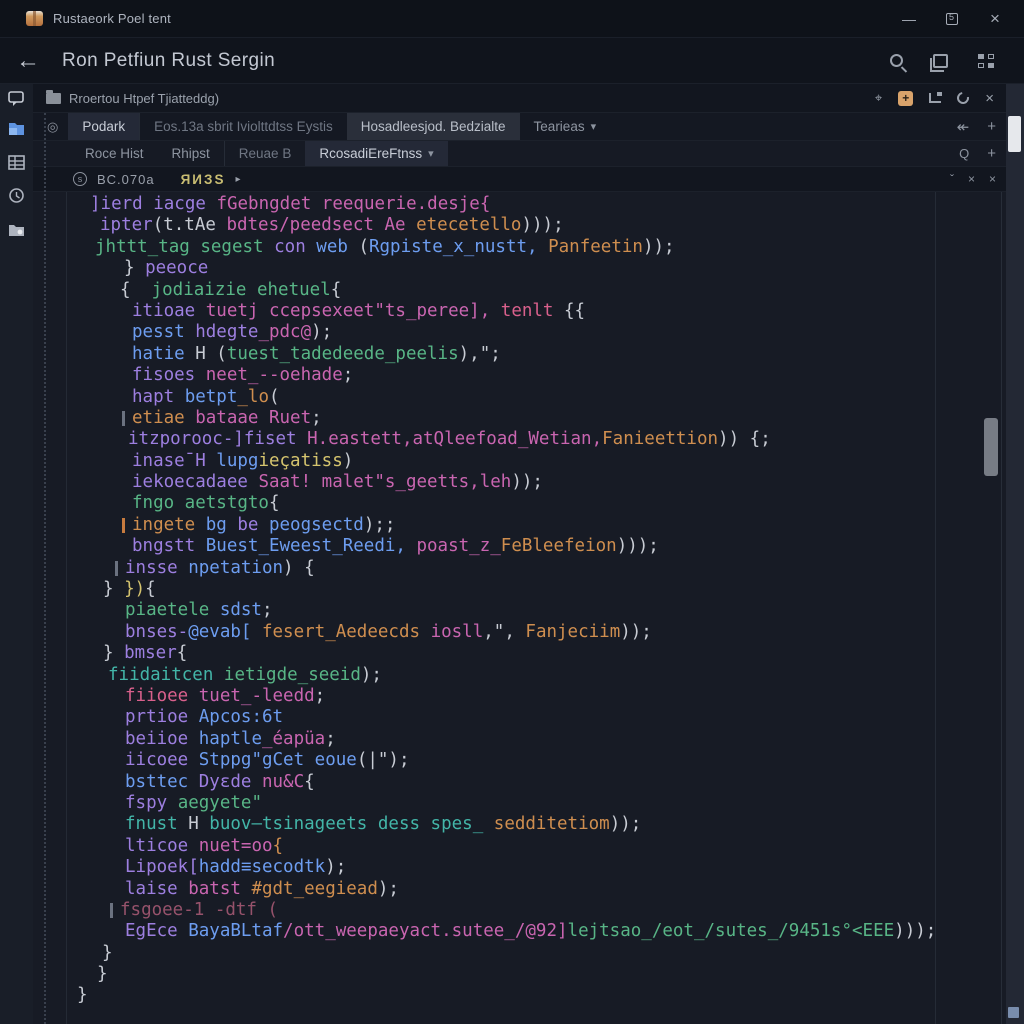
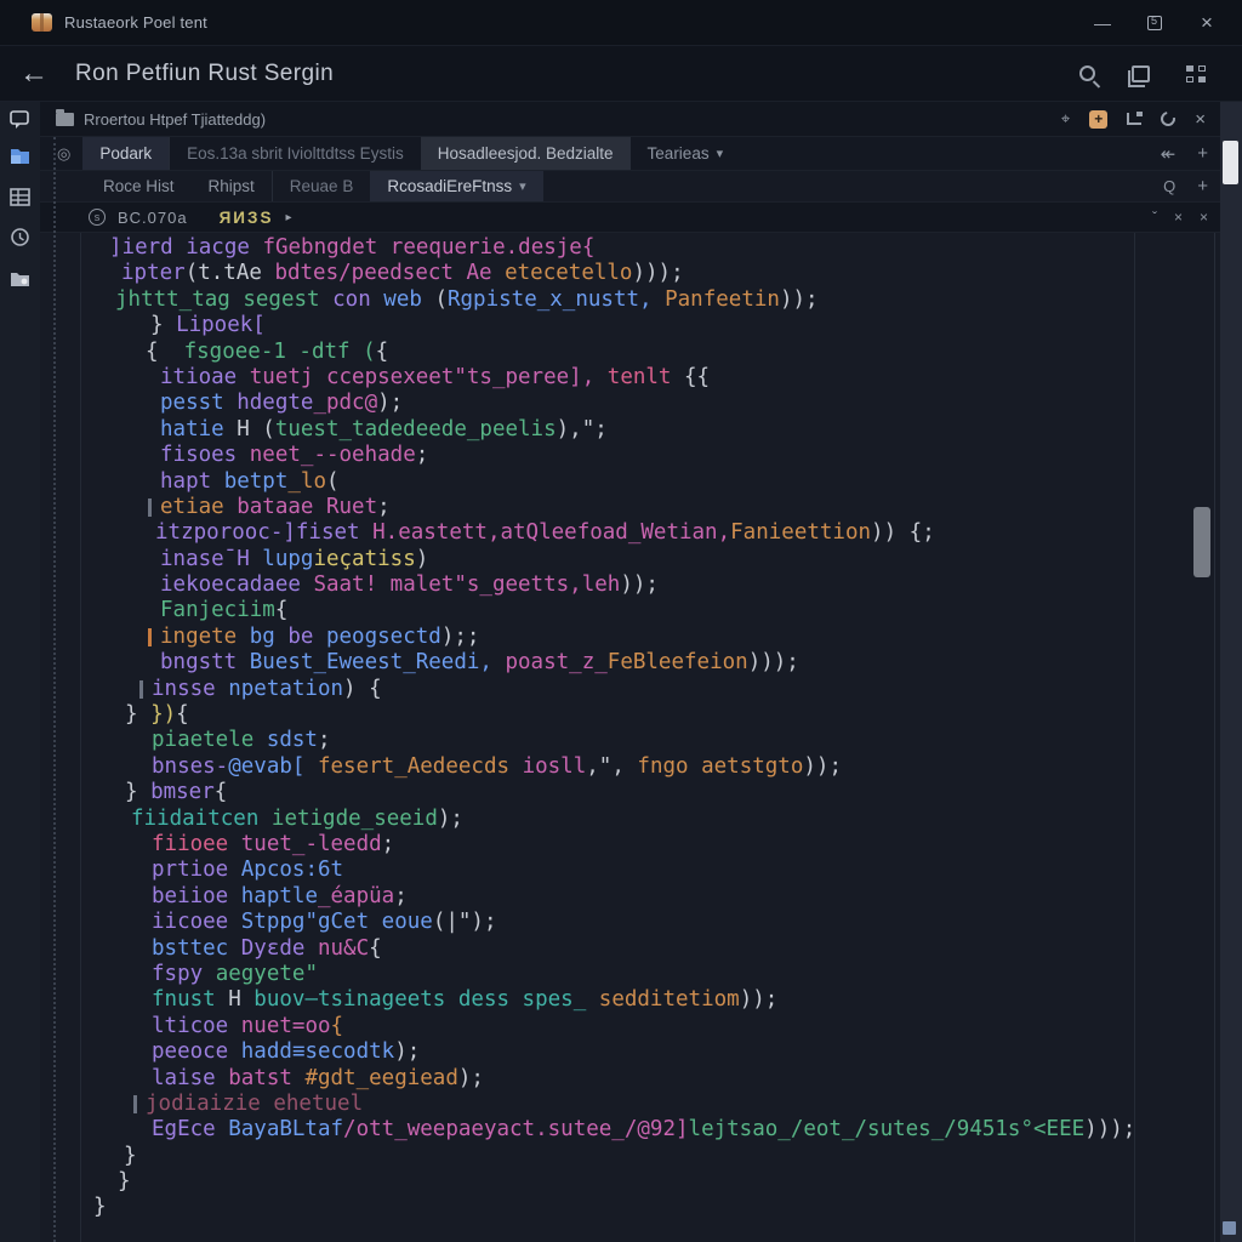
  Rustaeork Poel tent
  —
  ×
  ←
  Ron Petfiun Rust Sergin
  Rroertou Htpef Tjiatteddg)
  ⌖
  +
  ×
  ◎
  Podark
  Eos.13a sbrit Iviolttdtss Eystis
  Hosadleesjod. Bedzialte
  Tearieas
  ▾
  ↞
  +
  Roce Hist
  Rhipst
  Reuae B
  RcosadiEreFtnss
  ▾
  Q
  +
  s
  BC.070a
  ЯИЗЅ
  ▸
  ˇ
  ×
  ×
  ]ierd iacge fGebngdet reequerie.desje{
  ipter(t.tAe bdtes/peedsect Ae etecetello)));
  jhttt_tag segest con web (Rgpiste_x_nustt, Panfeetin));
- } peeoce
+ } Lipoek[
- { jodiaizie ehetuel{
+ { fsgoee-1 -dtf ({
  itioae tuetj ccepsexeet"ts_peree], tenlt {{
  pesst hdegte_pdc@);
  hatie H (tuest_tadedeede_peelis),";
  fisoes neet_--oehade;
  hapt betpt_lo(
  etiae bataae Ruet;
  itzporooc-]fiset H.eastett,atQleefoad_Wetian,Fanieettion)) {;
  inase¯H lupgieçatiss)
  iekoecadaee Saat! malet"s_geetts,leh));
- fngo aetstgto{
+ Fanjeciim{
  ingete bg be peogsectd);;
  bngstt Buest_Eweest_Reedi, poast_z_FeBleefeion)));
  insse npetation) {
  } }){
  piaetele sdst;
- bnses-@evab[ fesert_Aedeecds iosll,", Fanjeciim));
+ bnses-@evab[ fesert_Aedeecds iosll,", fngo aetstgto));
  } bmser{
  fiidaitcen ietigde_seeid);
  fiioee tuet_-leedd;
  prtioe Apcos:6t
  beiioe haptle_éapüa;
  iicoee Stppg"gCet eoue(|");
  bsttec Dyεde nu&C{
  fspy aegyete"
  fnust H buov—tsinageets dess spes_ sedditetiom));
  lticoe nuet=oo{
- Lipoek[hadd≡secodtk);
+ peeoce hadd≡secodtk);
  laise batst #gdt_eegiead);
- fsgoee-1 -dtf (
+ jodiaizie ehetuel
  EgEce BayaBLtaf/ott_weepaeyact.sutee_/@92]lejtsao_/eot_/sutes_/9451s°<EEE)));
  }
  }
  }
